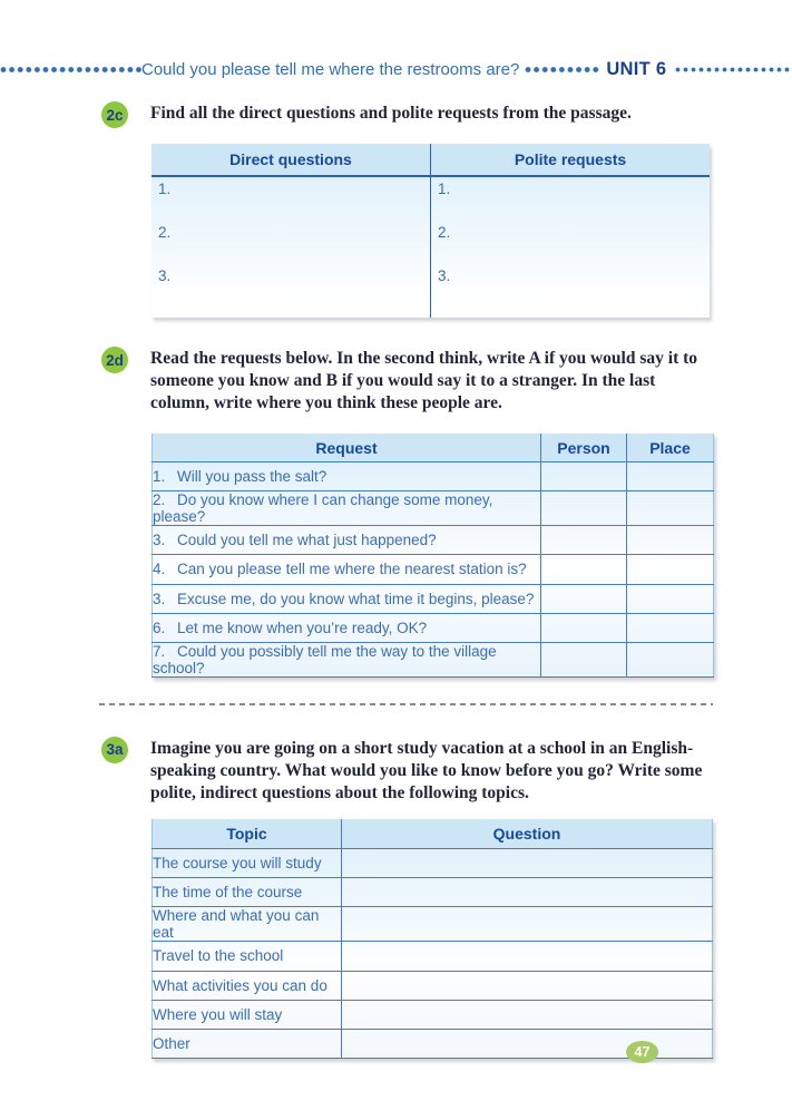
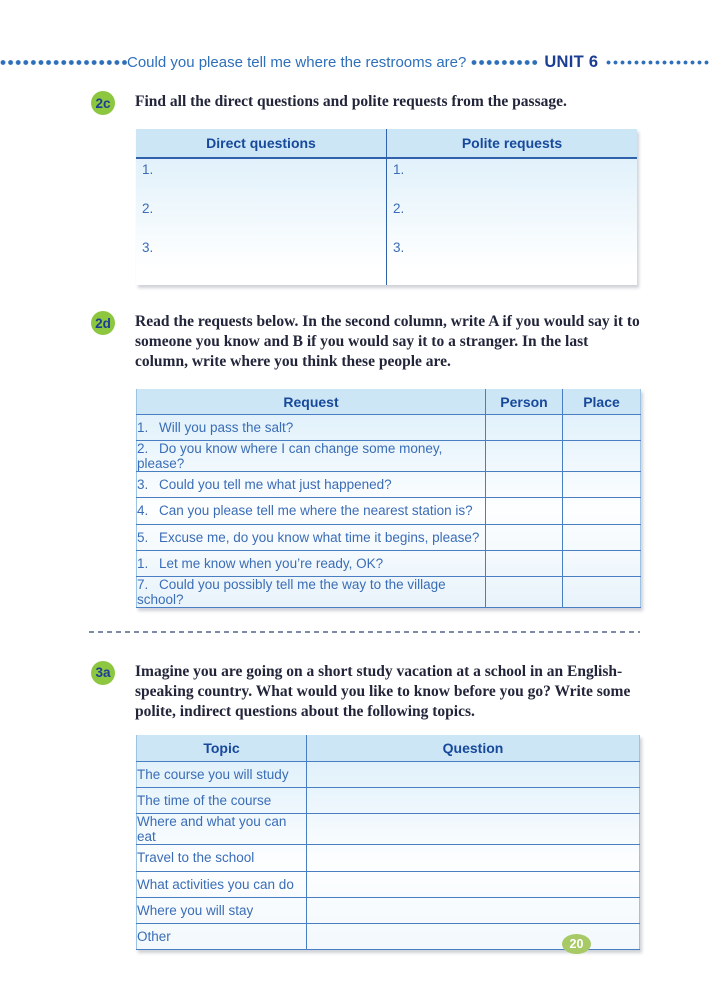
  Could you please tell me where the restrooms are?
  UNIT 6
  2c
  Find all the direct questions and polite requests from the passage.
  Direct questions	Polite requests
  1.	1.
  2.	2.
  3.	3.
  2d
- Read the requests below. In the second think, write A if you would say it to someone you know and B if you would say it to a stranger. In the last column, write where you think these people are.
+ Read the requests below. In the second column, write A if you would say it to someone you know and B if you would say it to a stranger. In the last column, write where you think these people are.
  Request	Person	Place
  1. Will you pass the salt?
  2. Do you know where I can change some money, please?
  3. Could you tell me what just happened?
  4. Can you please tell me where the nearest station is?
- 3. Excuse me, do you know what time it begins, please?
+ 5. Excuse me, do you know what time it begins, please?
- 6. Let me know when you’re ready, OK?
+ 1. Let me know when you’re ready, OK?
  7. Could you possibly tell me the way to the village school?
  3a
  Imagine you are going on a short study vacation at a school in an English-speaking country. What would you like to know before you go? Write some polite, indirect questions about the following topics.
  Topic	Question
  The course you will study
  The time of the course
  Where and what you can eat
  Travel to the school
  What activities you can do
  Where you will stay
  Other
- 47
+ 20
